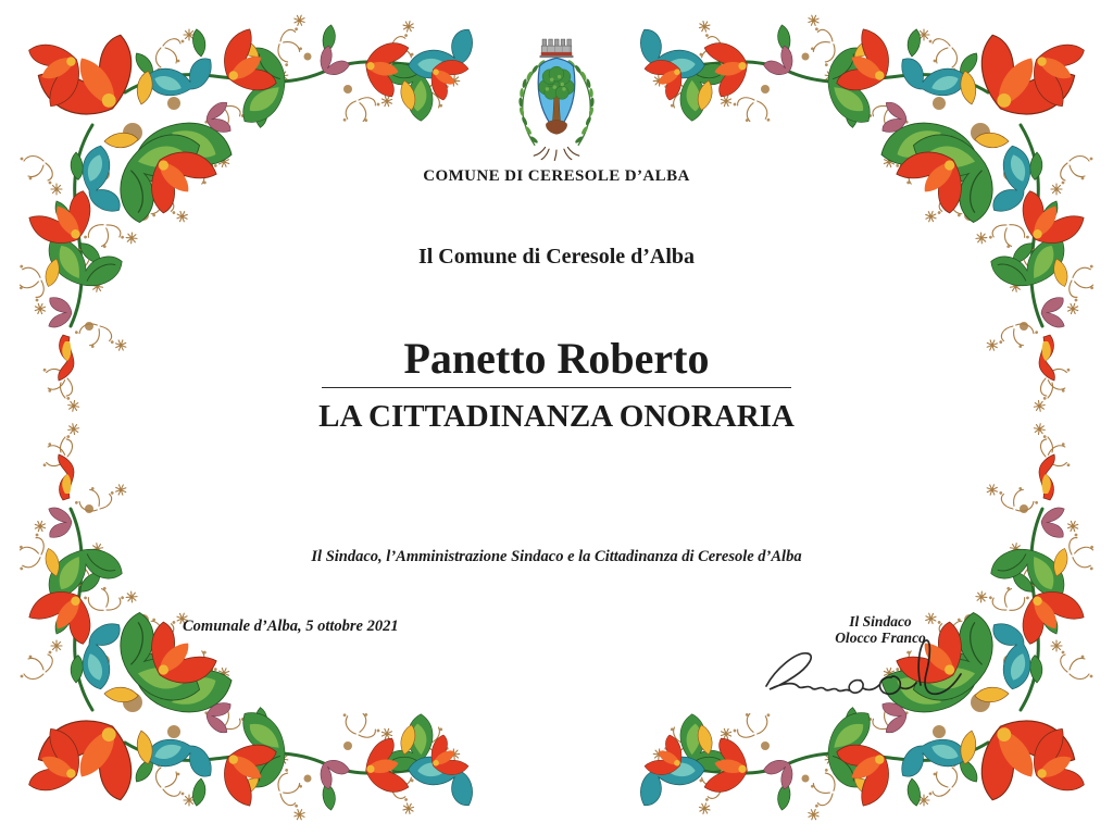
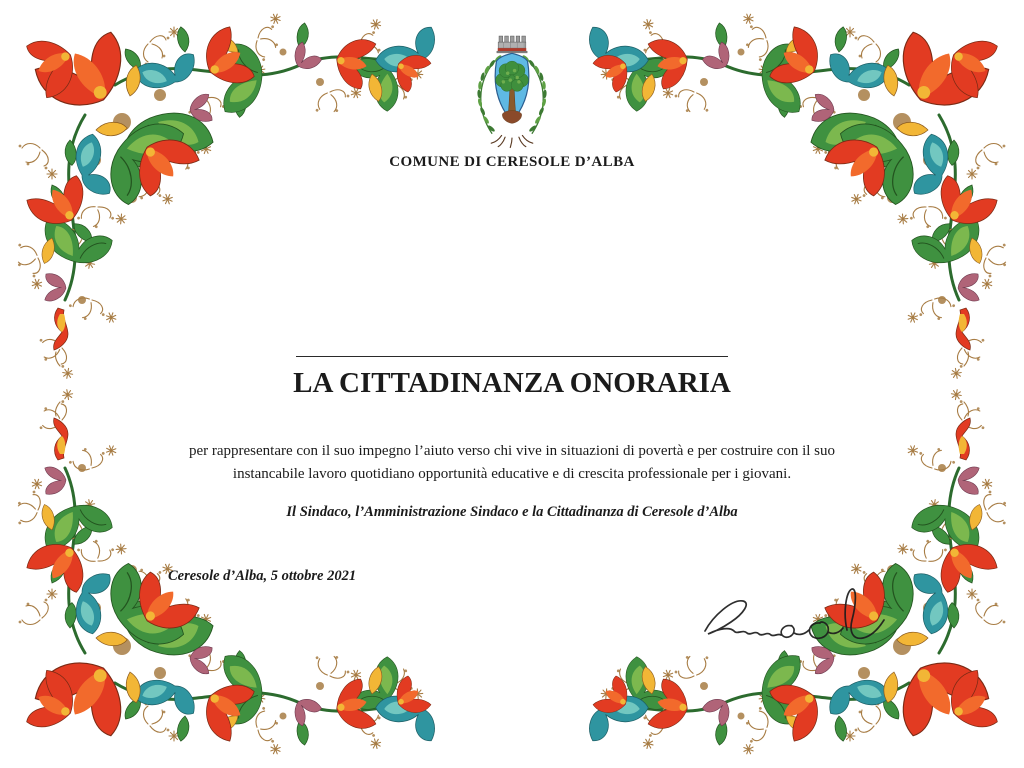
  COMUNE DI CERESOLE D’ALBA
- Il Comune di Ceresole d’Alba
- Panetto Roberto
  LA CITTADINANZA ONORARIA
+ per rappresentare con il suo impegno l’aiuto verso chi vive in situazioni di povertà e per costruire con il suo
+ instancabile lavoro quotidiano opportunità educative e di crescita professionale per i giovani.
  Il Sindaco, l’Amministrazione Sindaco e la Cittadinanza di Ceresole d’Alba
- Comunale d’Alba, 5 ottobre 2021
+ Ceresole d’Alba, 5 ottobre 2021
- Il Sindaco
- Olocco Franco
